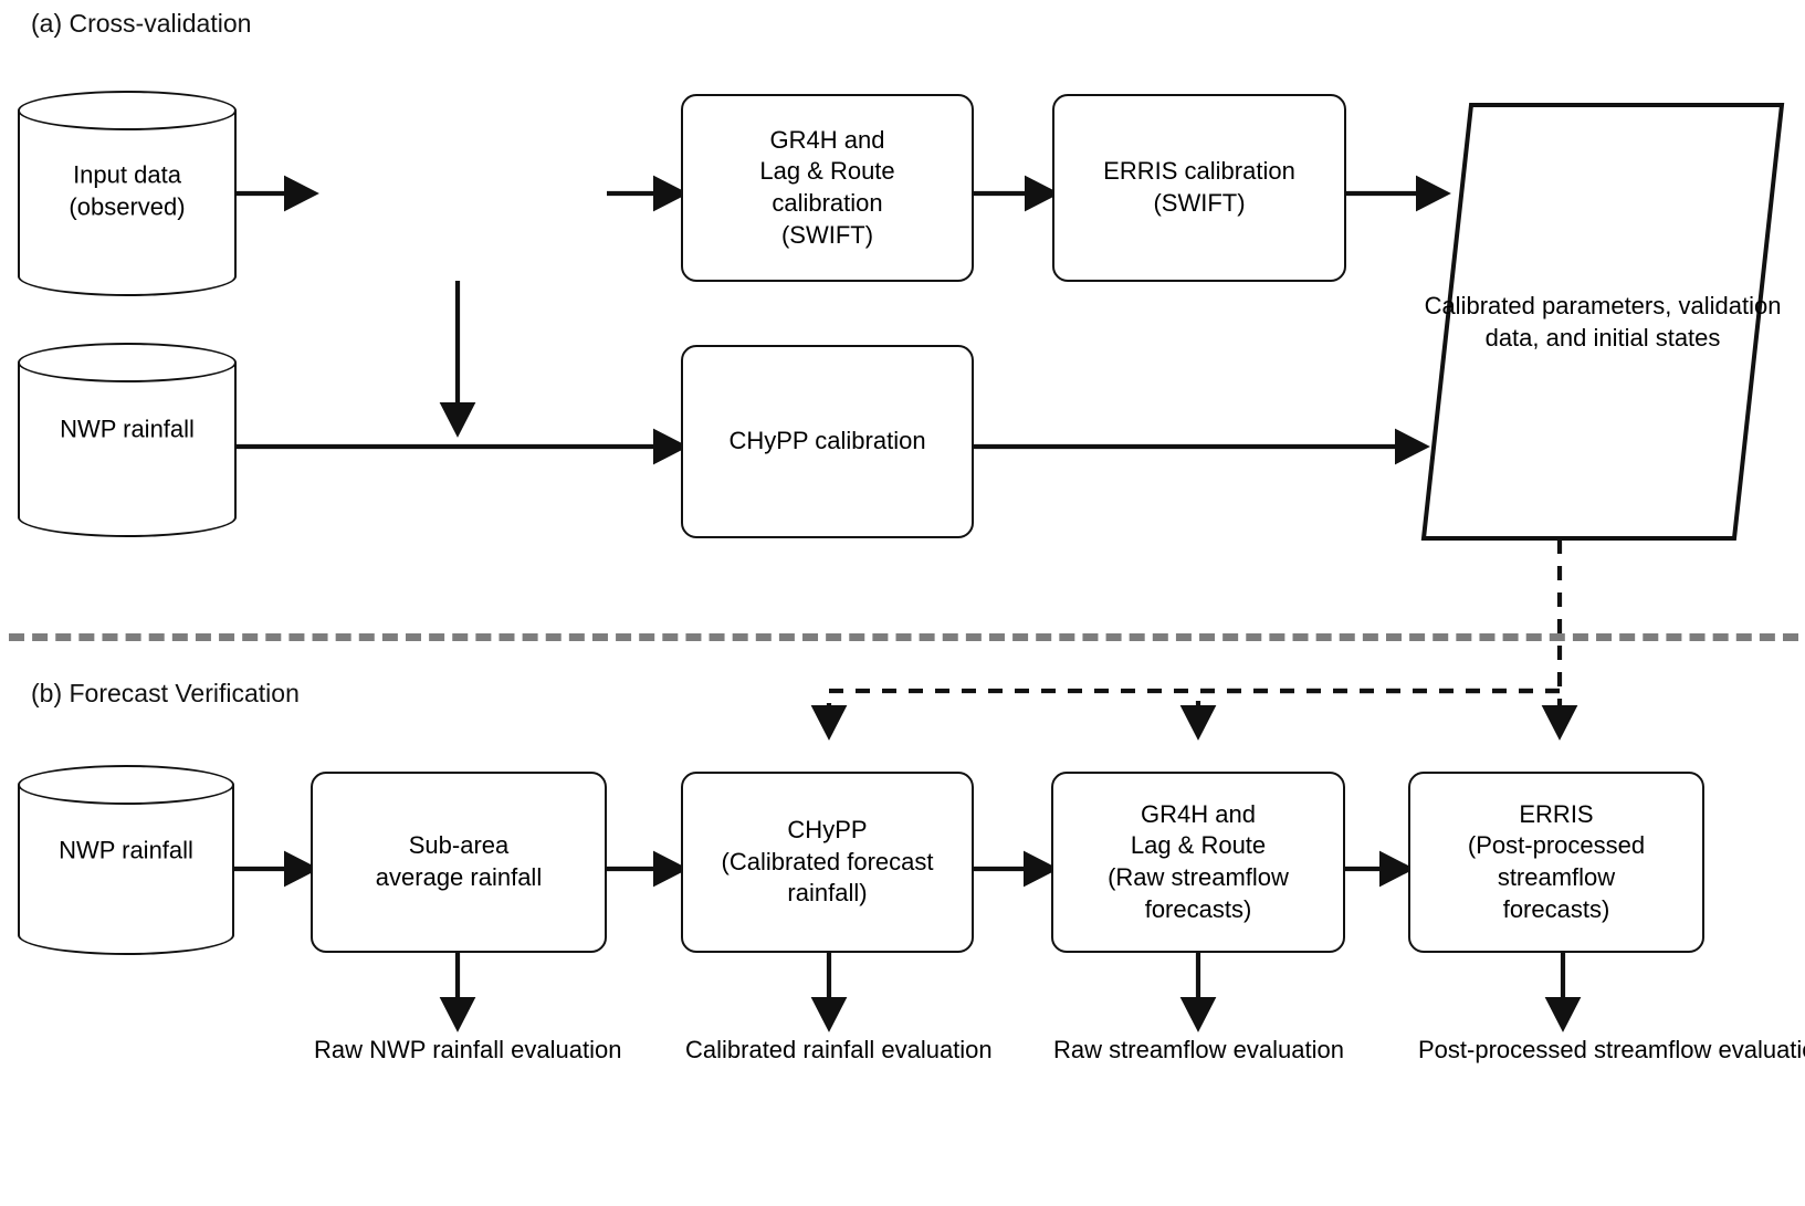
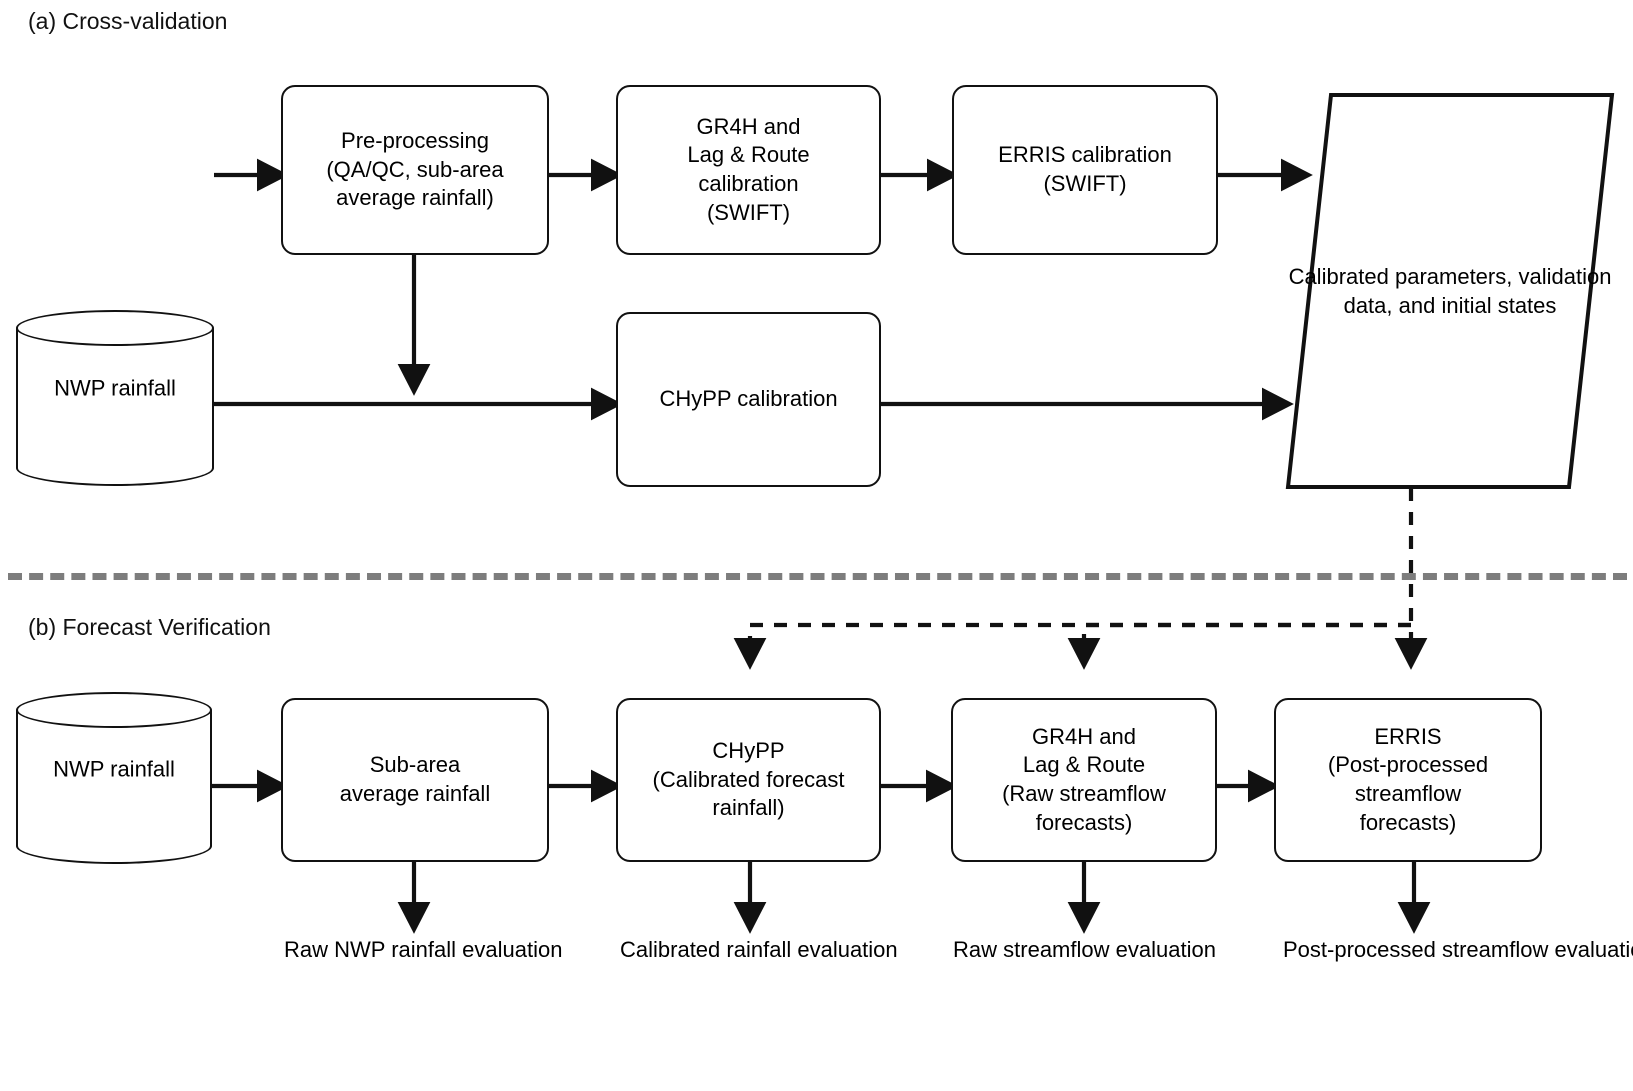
  (a) Cross-validation
- Input data (observed)
  NWP rainfall
+ Pre-processing
+ (QA/QC, sub-area
+ average rainfall)
  GR4H and
  Lag & Route
  calibration
  (SWIFT)
  ERRIS calibration
  (SWIFT)
  CHyPP calibration
  Calibrated parameters, validation data, and initial states
  (b) Forecast Verification
  NWP rainfall
  Sub-area
  average rainfall
  CHyPP
  (Calibrated forecast
  rainfall)
  GR4H and
  Lag & Route
  (Raw streamflow
  forecasts)
  ERRIS
  (Post-processed
  streamflow
  forecasts)
  Raw NWP rainfall evaluation
  Calibrated rainfall evaluation
  Raw streamflow evaluation
  Post-processed streamflow evaluati
